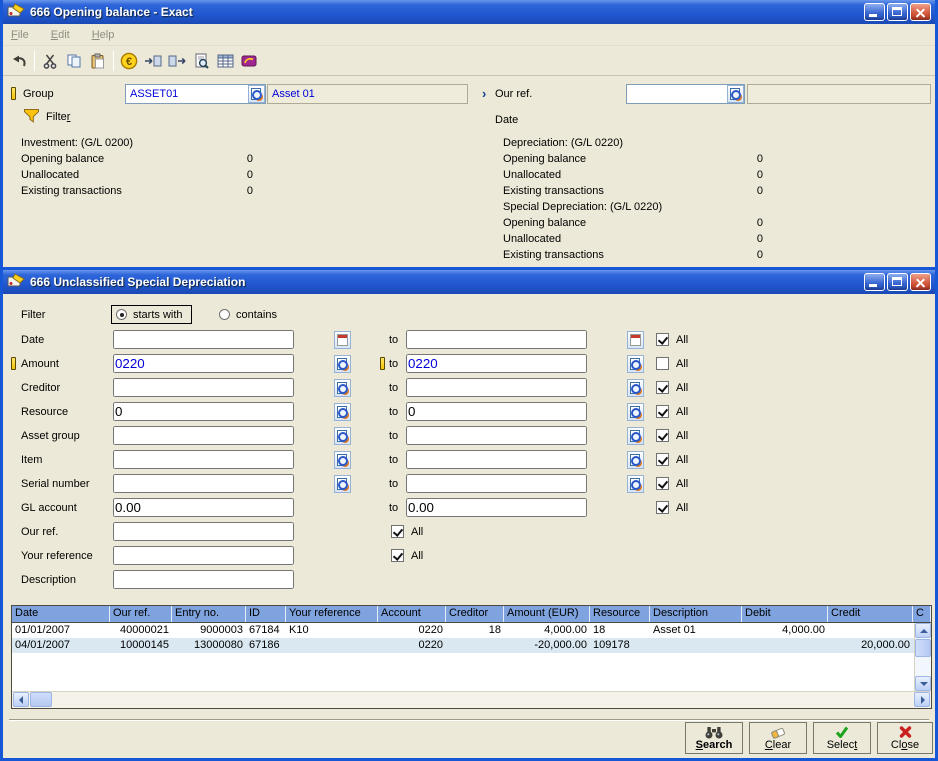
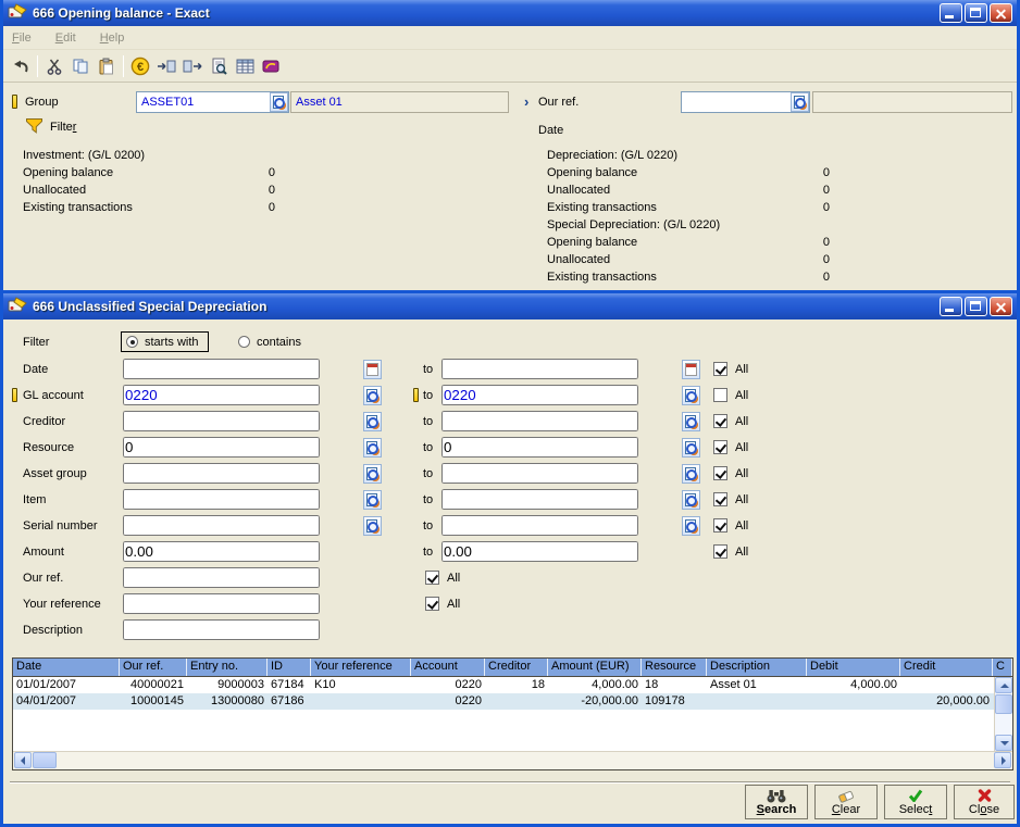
  666 Opening balance - Exact
  File
  Edit
  Help
  €
  Group
  ASSET01
  Asset 01
  ›
  Our ref.
  Date
  Filter
  Investment: (G/L 0200)
  Opening balance
  0
  Unallocated
  0
  Existing transactions
  0
  Depreciation: (G/L 0220)
  Opening balance
  0
  Unallocated
  0
  Existing transactions
  0
  Special Depreciation: (G/L 0220)
  Opening balance
  0
  Unallocated
  0
  Existing transactions
  0
  666 Unclassified Special Depreciation
  Filter
  starts with
  contains
  Date
  to
  All
- Amount
+ GL account
  0220
  to
  0220
  All
  Creditor
  to
  All
  Resource
  0
  to
  0
  All
  Asset group
  to
  All
  Item
  to
  All
  Serial number
  to
  All
- GL account
+ Amount
  0.00
  to
  0.00
  All
  Our ref.
  All
  Your reference
  All
  Description
  Date
  Our ref.
  Entry no.
  ID
  Your reference
  Account
  Creditor
  Amount (EUR)
  Resource
  Description
  Debit
  Credit
  C
  01/01/2007
  40000021
  9000003
  67184
  K10
  0220
  18
  4,000.00
  18
  Asset 01
  4,000.00
  04/01/2007
  10000145
  13000080
  67186
  0220
  -20,000.00
  109178
  20,000.00
  Search
  Clear
  Select
  Close
